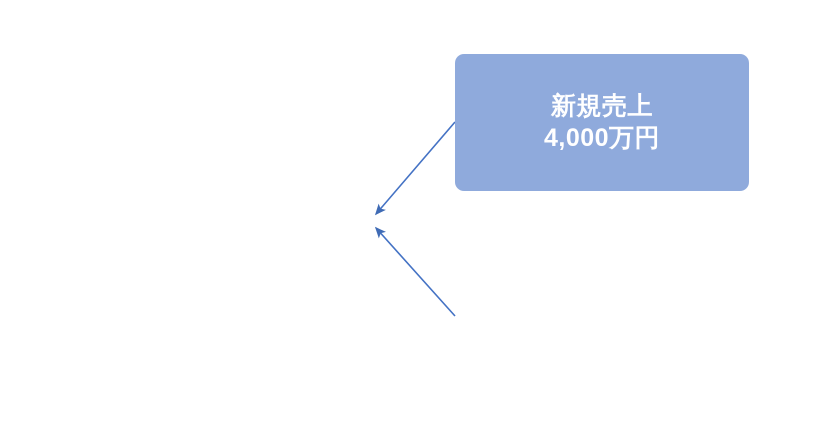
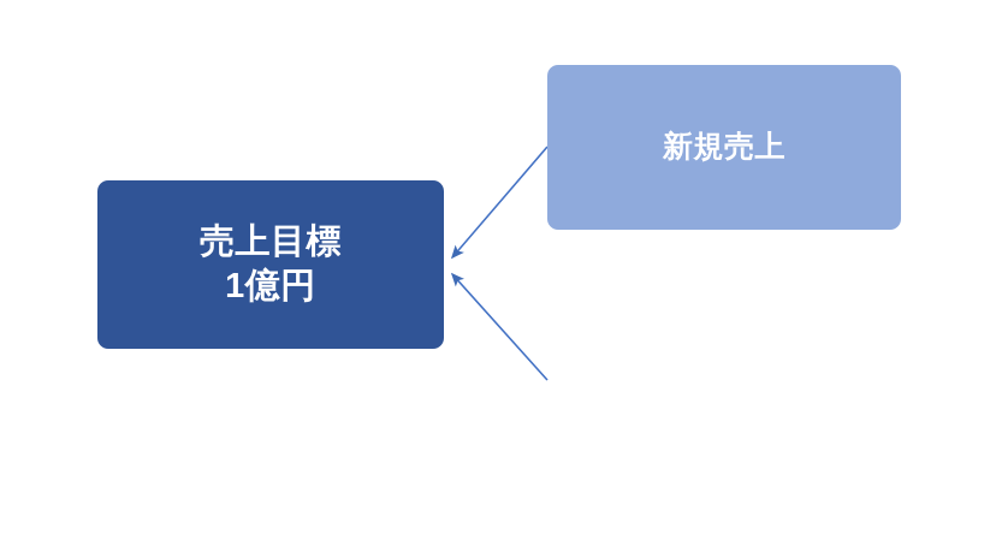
+ 売上目標
+ 1億円
  新規売上
- 4,000万円
